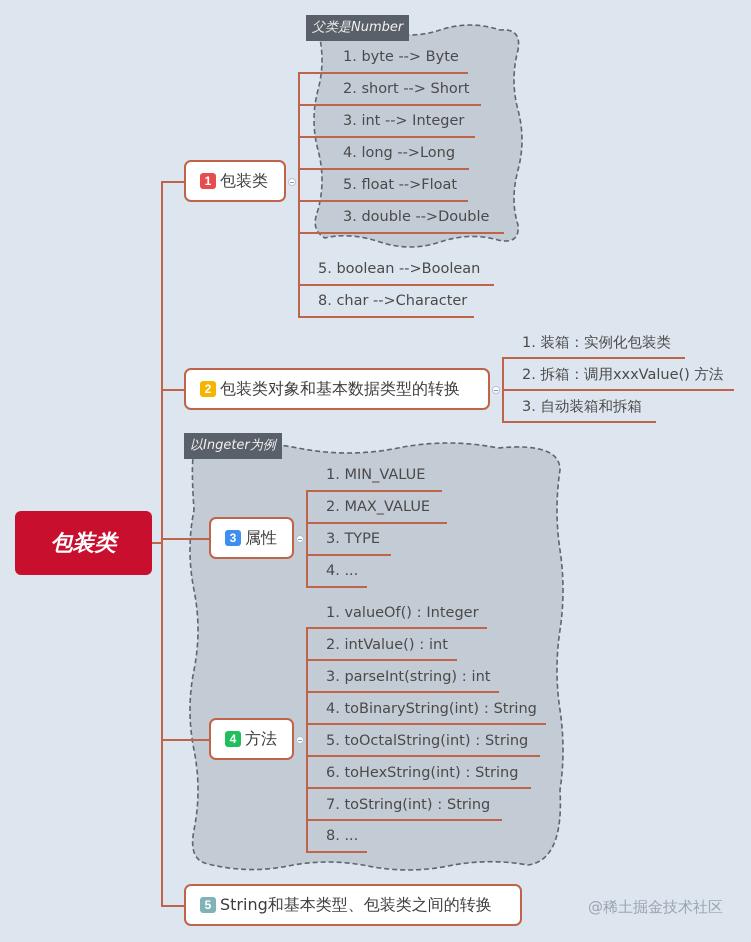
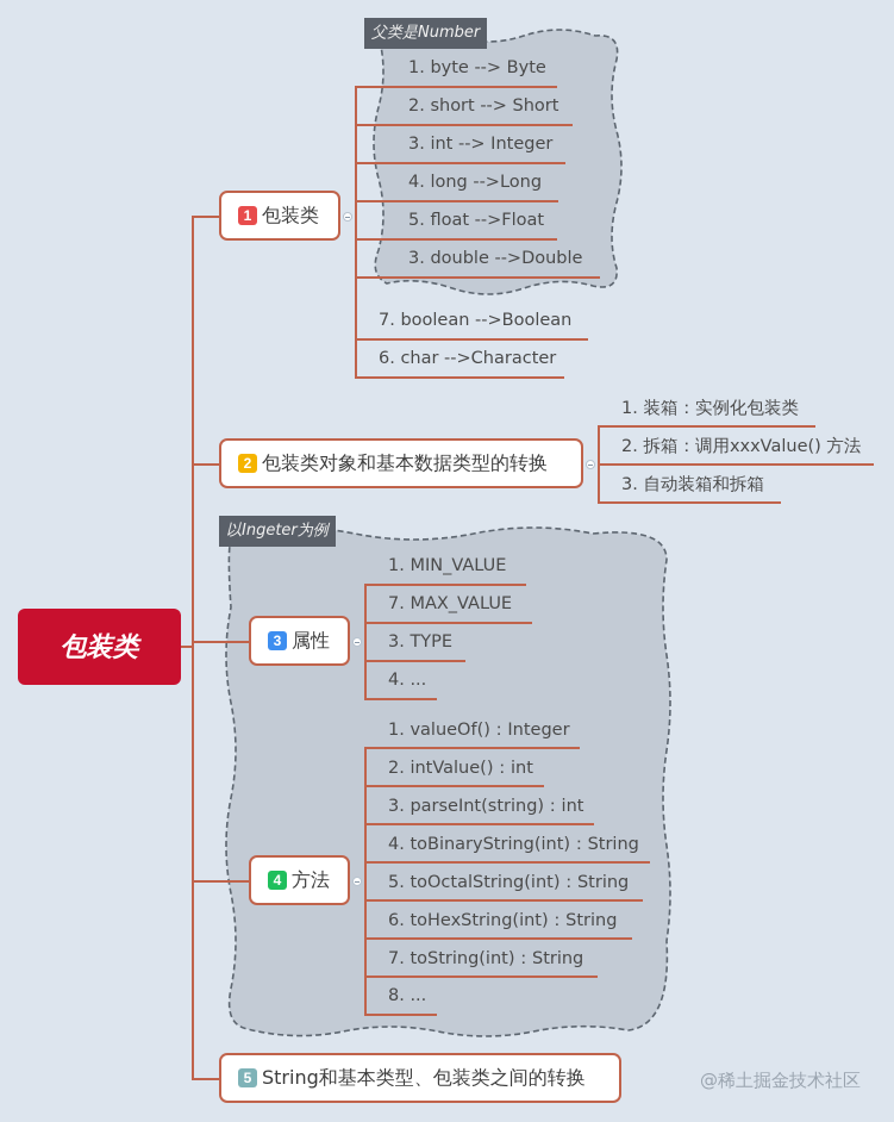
  父类是Number
  以Ingeter为例
  包装类
  1
  包装类
  1. byte --> Byte
  2. short --> Short
  3. int --> Integer
  4. long -->Long
  5. float -->Float
  3. double -->Double
- 5. boolean -->Boolean
+ 7. boolean -->Boolean
- 8. char -->Character
+ 6. char -->Character
  2
  包装类对象和基本数据类型的转换
  1. 装箱：实例化包装类
  2. 拆箱：调用xxxValue() 方法
  3. 自动装箱和拆箱
  3
  属性
  1. MIN_VALUE
- 2. MAX_VALUE
+ 7. MAX_VALUE
  3. TYPE
  4. ...
  4
  方法
  1. valueOf()：Integer
  2. intValue()：int
  3. parseInt(string)：int
  4. toBinaryString(int)：String
  5. toOctalString(int)：String
  6. toHexString(int)：String
  7. toString(int)：String
  8. ...
  5
  String和基本类型、包装类之间的转换
  @稀土掘金技术社区
